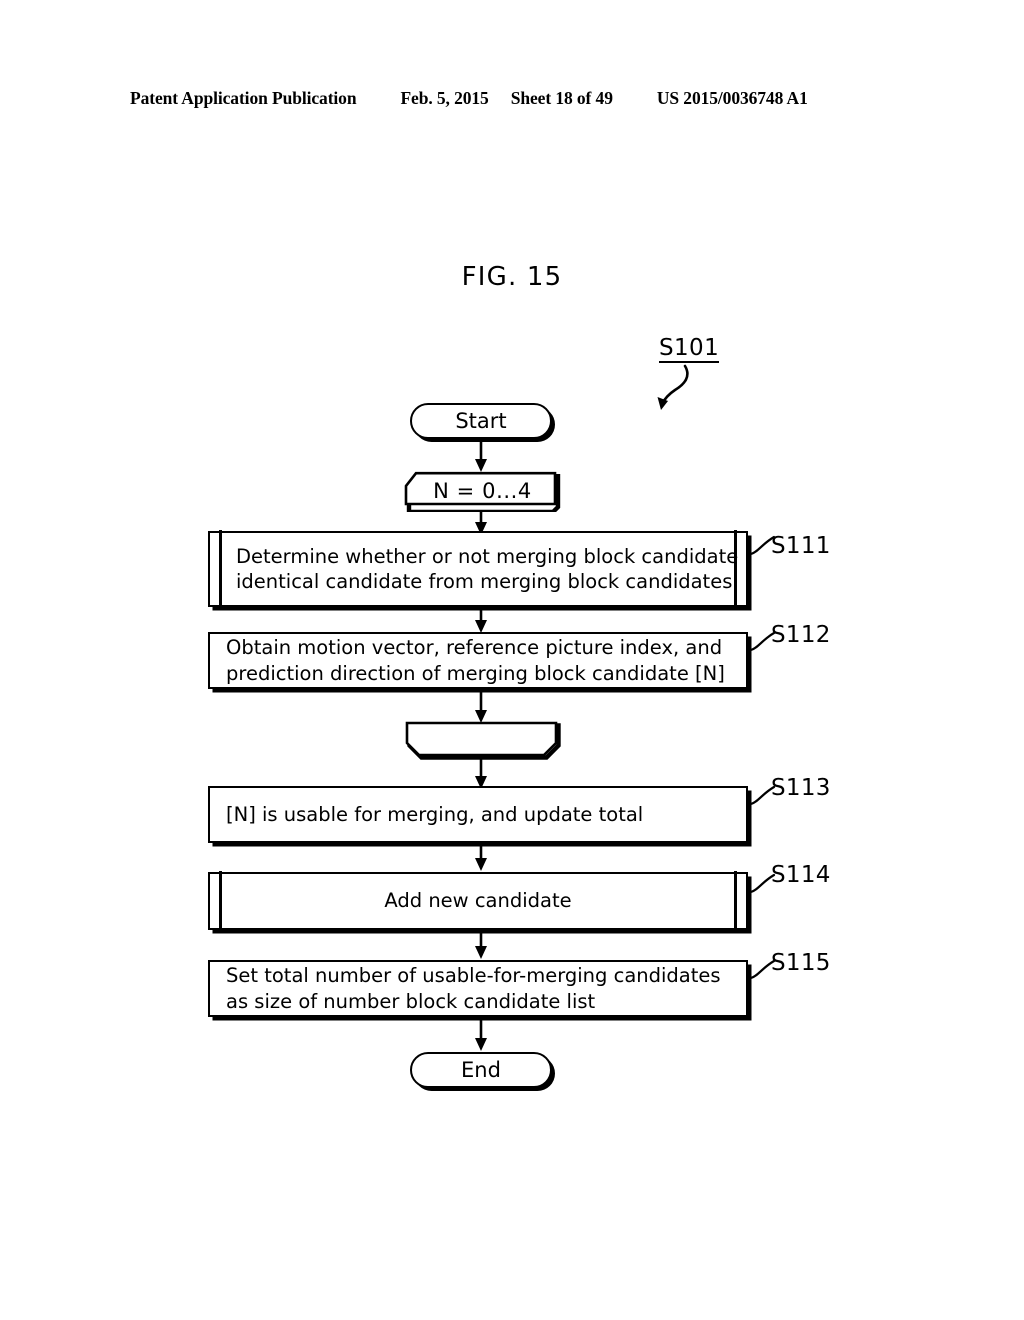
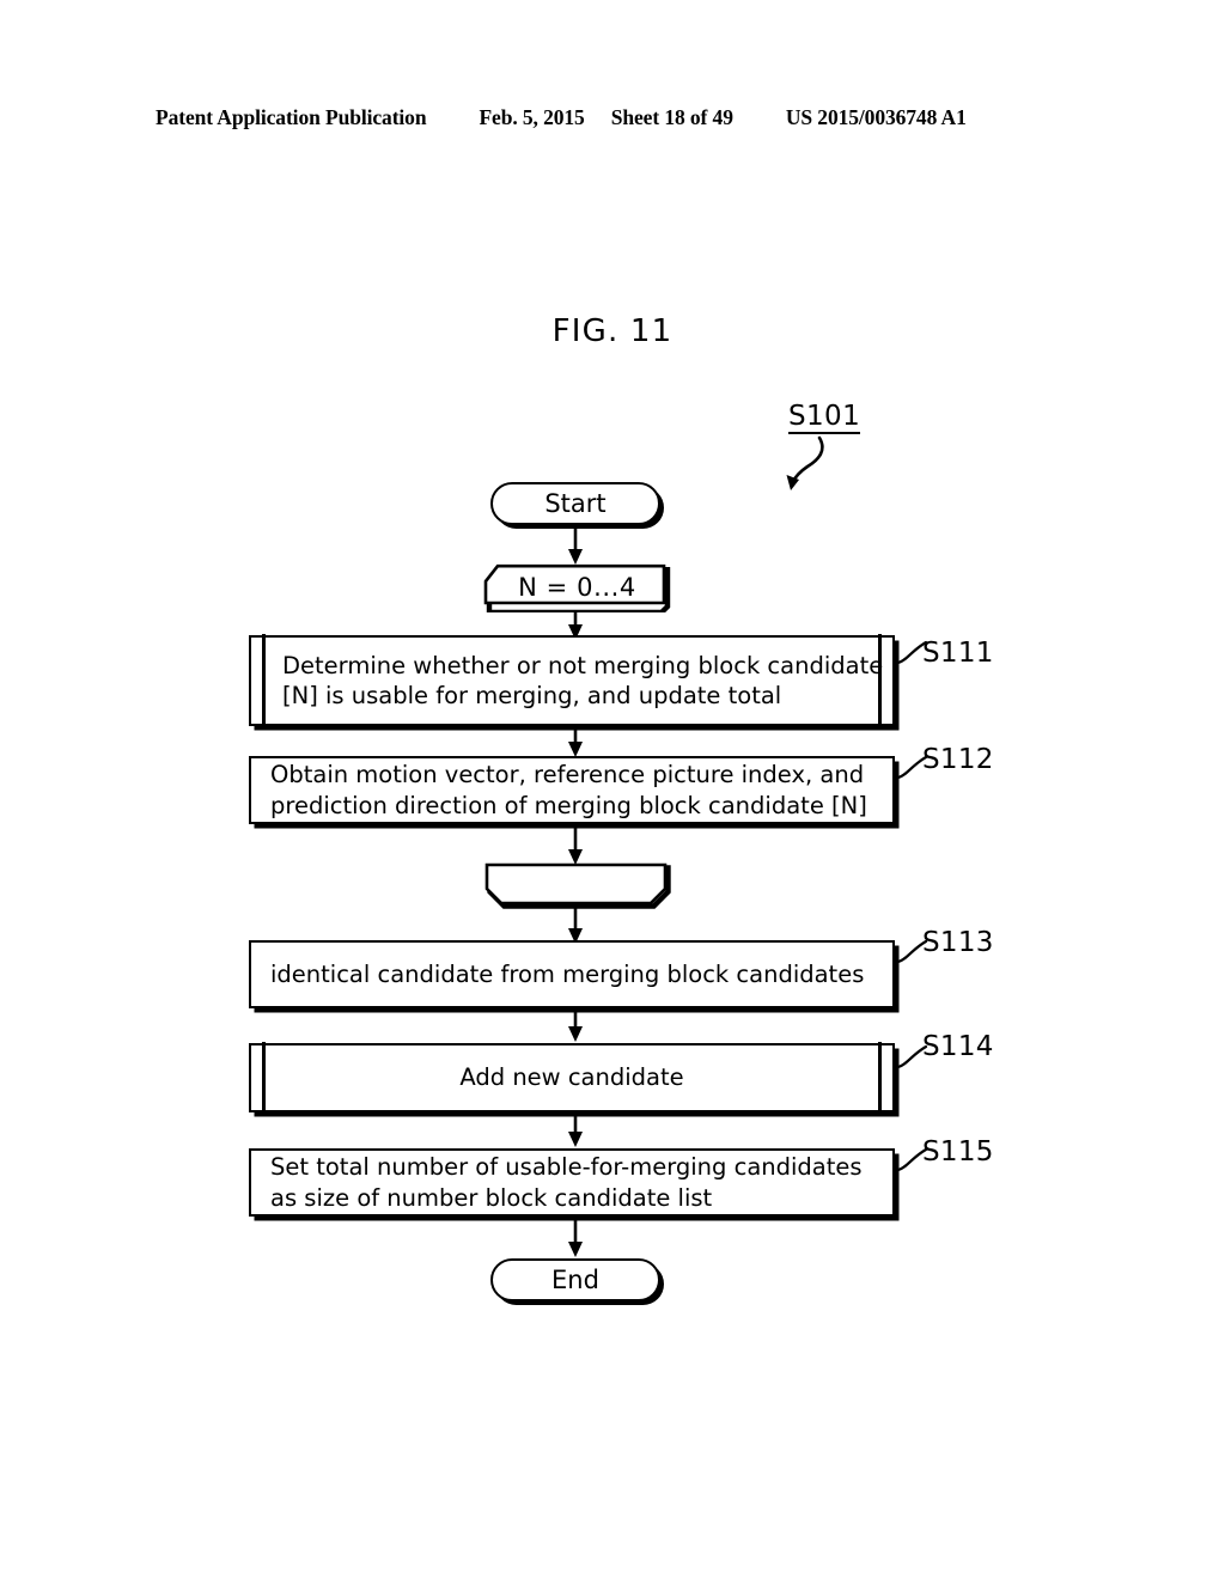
  Patent Application Publication
  Feb. 5, 2015
  Sheet 18 of 49
  US 2015/0036748 A1
- FIG. 15
+ FIG. 11
  S101
  Start
  N = 0...4
  Determine whether or not merging block candidate
- identical candidate from merging block candidates
+ [N] is usable for merging, and update total
  S111
  Obtain motion vector, reference picture index, and
  prediction direction of merging block candidate [N]
  S112
- [N] is usable for merging, and update total
+ identical candidate from merging block candidates
  S113
  Add new candidate
  S114
  Set total number of usable-for-merging candidates
  as size of number block candidate list
  S115
  End
